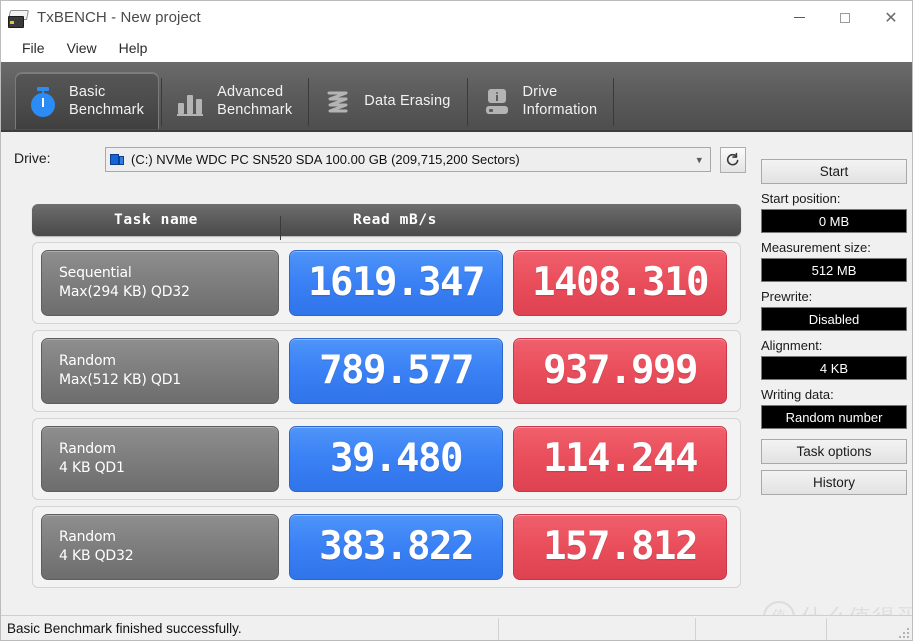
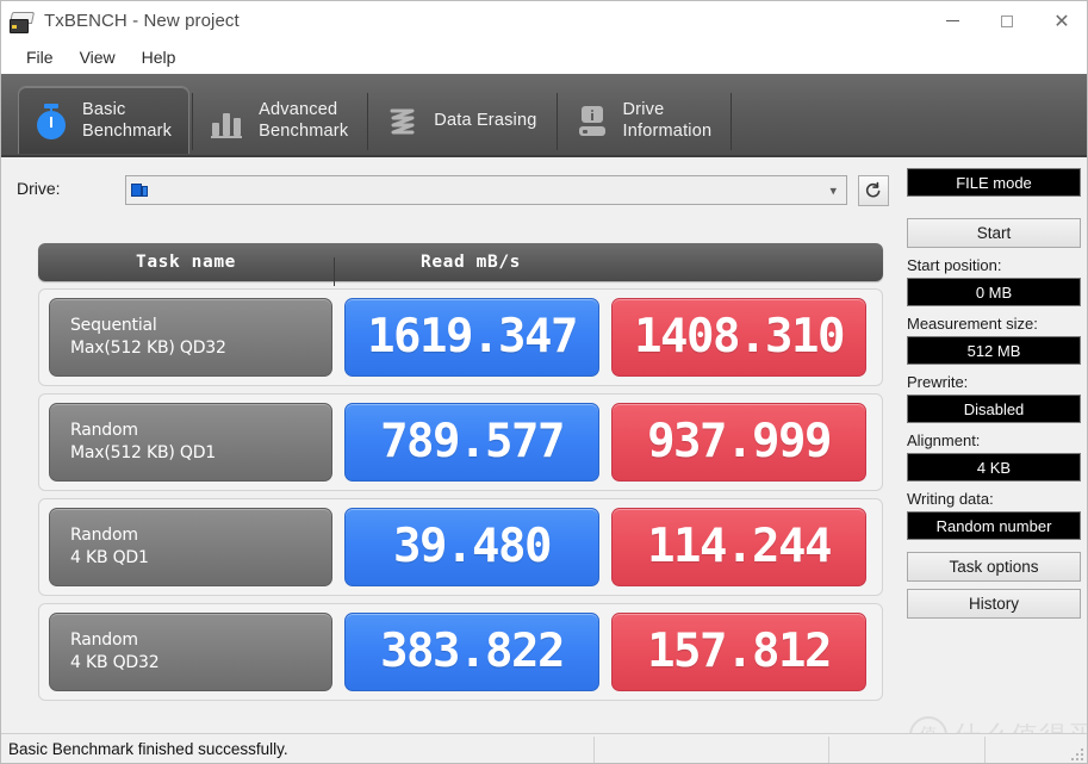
  TxBENCH - New project
  ✕
  File
  View
  Help
  Basic
  Benchmark
  Advanced
  Benchmark
  Data Erasing
  Drive
  Information
  Drive:
- (C:) NVMe WDC PC SN520 SDA 100.00 GB (209,715,200 Sectors)
  ▾
  Task name
  Read mB/s
  Sequential
- Max(294 KB) QD32
+ Max(512 KB) QD32
  1619.347
  1408.310
  Random
  Max(512 KB) QD1
  789.577
  937.999
  Random
  4 KB QD1
  39.480
  114.244
  Random
  4 KB QD32
  383.822
  157.812
+ FILE mode
  Start
  Start position:
  0 MB
  Measurement size:
  512 MB
  Prewrite:
  Disabled
  Alignment:
  4 KB
  Writing data:
  Random number
  Task options
  History
  Basic Benchmark finished successfully.
